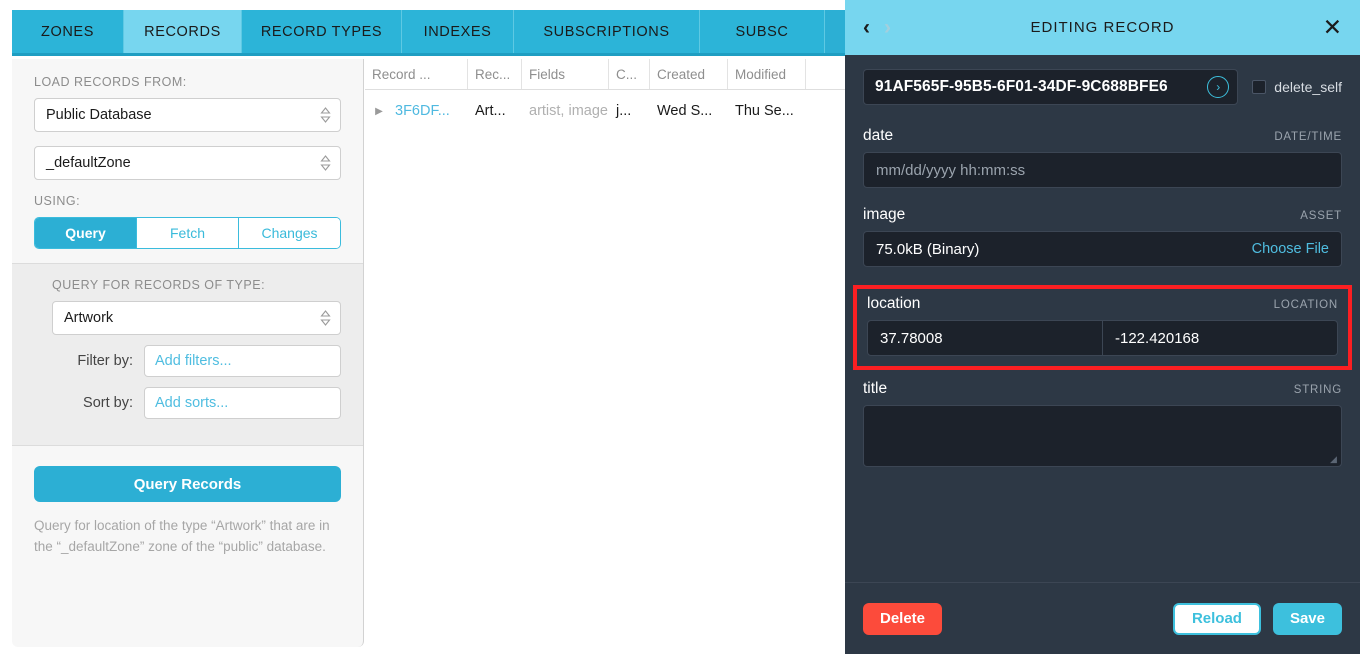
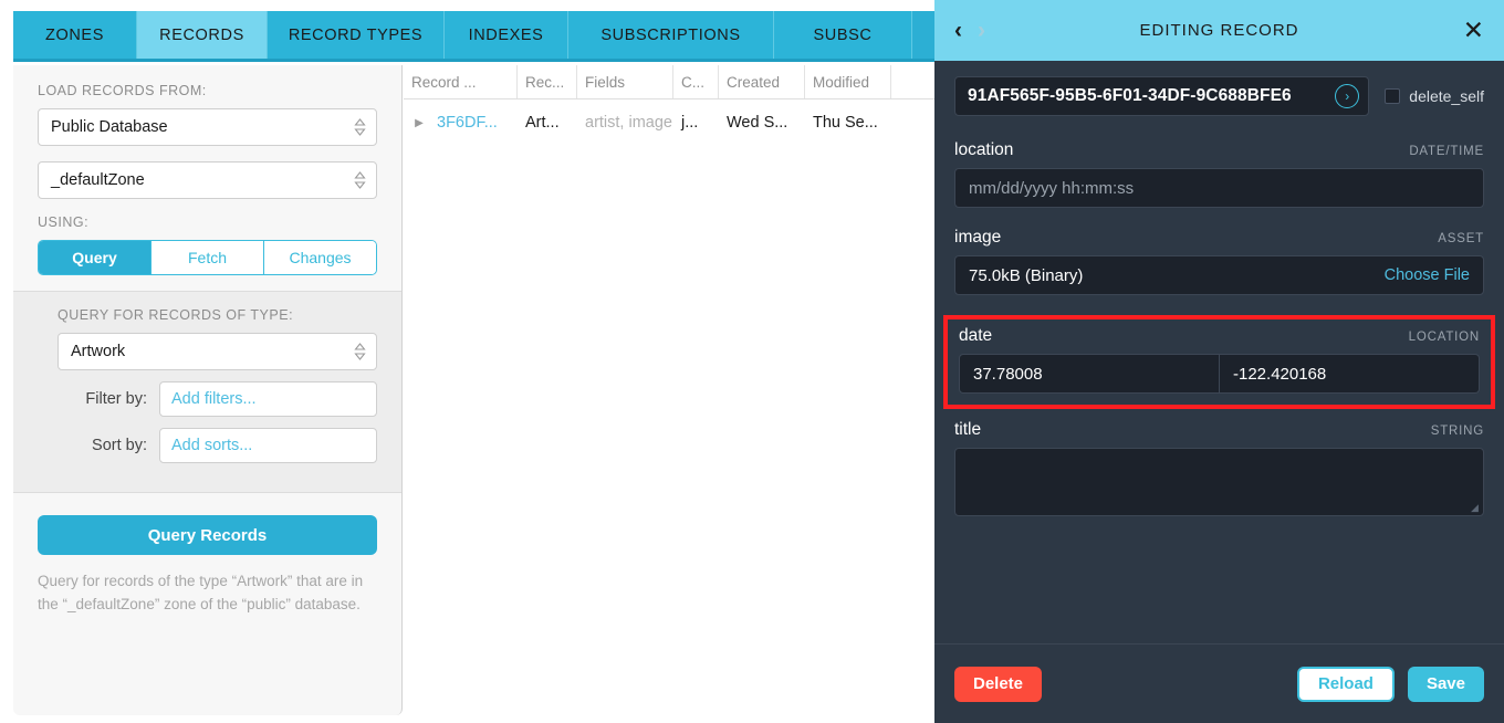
  ZONES
  RECORDS
  RECORD TYPES
  INDEXES
  SUBSCRIPTIONS
  SUBSC
  LOAD RECORDS FROM:
  Public Database
  _defaultZone
  USING:
  Query
  Fetch
  Changes
  QUERY FOR RECORDS OF TYPE:
  Artwork
  Filter by:
  Add filters...
  Sort by:
  Add sorts...
  Query Records
- Query for location of the type “Artwork” that are in the “_defaultZone” zone of the “public” database.
+ Query for records of the type “Artwork” that are in the “_defaultZone” zone of the “public” database.
  Record ...
  Rec...
  Fields
  C...
  Created
  Modified
  ▶
  3F6DF...
  Art...
  artist, image
  j...
  Wed S...
  Thu Se...
  ‹
  ›
  EDITING RECORD
  ✕
  91AF565F-95B5-6F01-34DF-9C688BFE6
  ›
  delete_self
- date
+ location
  DATE/TIME
  mm/dd/yyyy hh:mm:ss
  image
  ASSET
  75.0kB (Binary)
  Choose File
- location
+ date
  LOCATION
  37.78008
  -122.420168
  title
  STRING
  ◢
  Delete
  Reload
  Save
